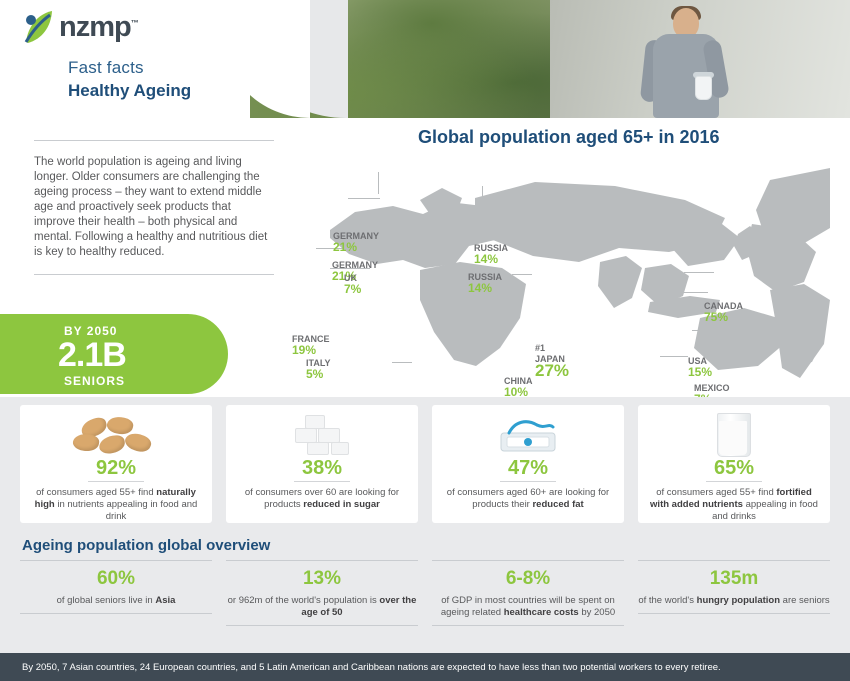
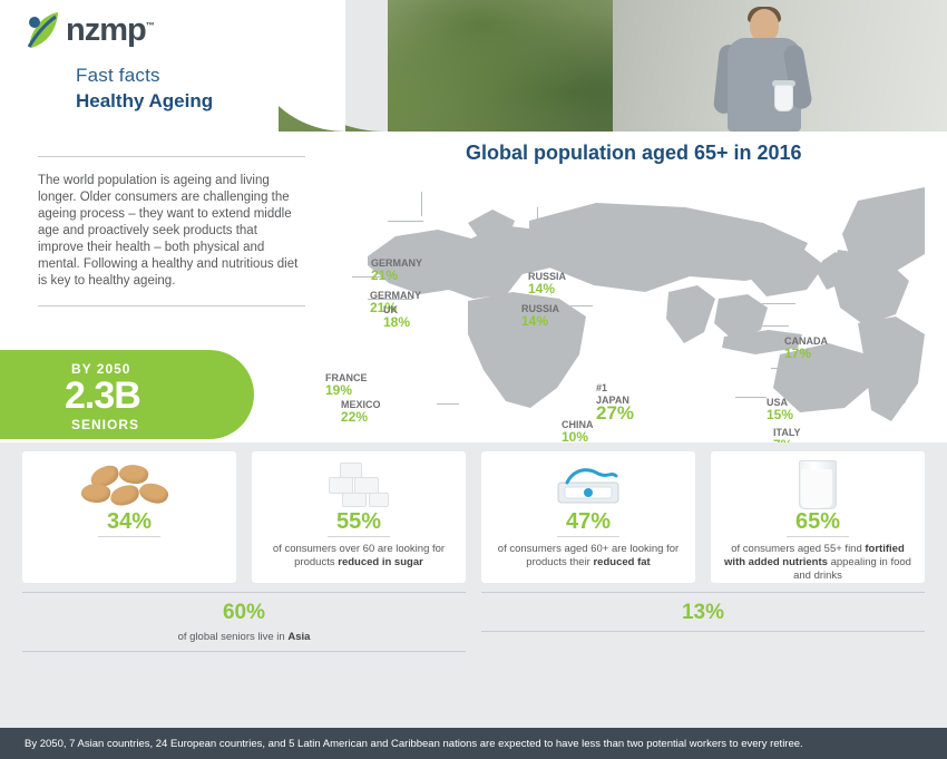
  nzmp™
  Fast facts
  Healthy Ageing
- The world population is ageing and living longer. Older consumers are challenging the ageing process – they want to extend middle age and proactively seek products that improve their health – both physical and mental. Following a healthy and nutritious diet is key to healthy reduced.
+ The world population is ageing and living longer. Older consumers are challenging the ageing process – they want to extend middle age and proactively seek products that improve their health – both physical and mental. Following a healthy and nutritious diet is key to healthy ageing.
  Global population aged 65+ in 2016
  GERMANY
  21%
  RUSSIA
  14%
  GERMANY
  21%
  RUSSIA
  14%
  UK
- 7%
+ 18%
  CANADA
- 75%
+ 17%
  FRANCE
  19%
- ITALY
+ MEXICO
- 5%
+ 22%
  USA
  15%
- MEXICO
+ ITALY
  CHINA
  10%
  #1
  JAPAN
  27%
  BY 2050
- 2.1B
+ 2.3B
  SENIORS
- 92%
+ 34%
- of consumers aged 55+ find naturally high in nutrients appealing in food and drink
- 38%
+ 55%
  of consumers over 60 are looking for products reduced in sugar
  47%
  of consumers aged 60+ are looking for products their reduced fat
  65%
  of consumers aged 55+ find fortified with added nutrients appealing in food and drinks
- Ageing population global overview
  60%
  of global seniors live in Asia
  13%
- or 962m of the world's population is over the age of 50
- 6-8%
- of GDP in most countries will be spent on ageing related healthcare costs by 2050
- 135m
- of the world's hungry population are seniors
  By 2050, 7 Asian countries, 24 European countries, and 5 Latin American and Caribbean nations are expected to have less than two potential workers to every retiree.
